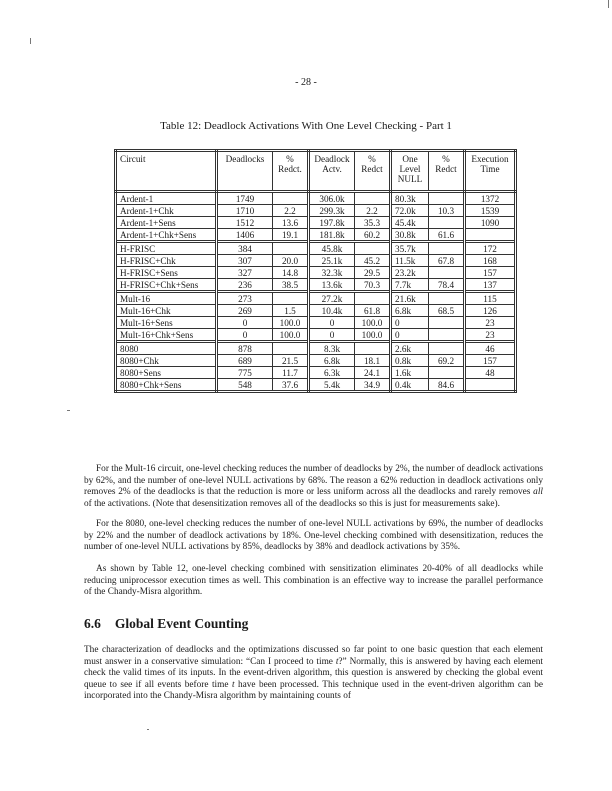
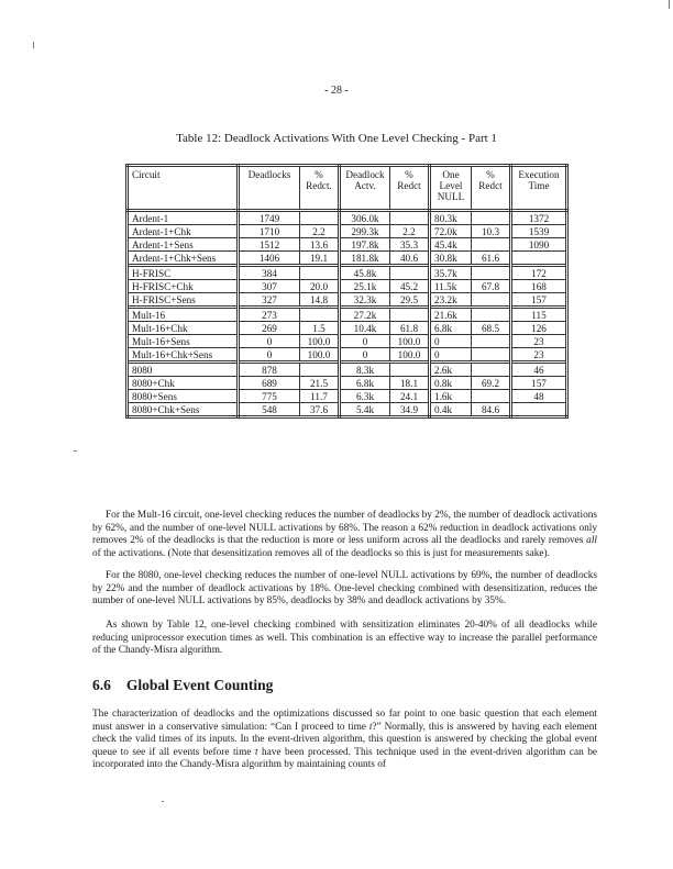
  - 28 -
  Table 12: Deadlock Activations With One Level Checking - Part 1
  Circuit	Deadlocks	%Redct.	DeadlockActv.	%Redct	OneLevelNULL	%Redct	ExecutionTime
  Ardent-1	1749		306.0k		80.3k		1372
  Ardent-1+Chk	1710	2.2	299.3k	2.2	72.0k	10.3	1539
  Ardent-1+Sens	1512	13.6	197.8k	35.3	45.4k		1090
- Ardent-1+Chk+Sens	1406	19.1	181.8k	60.2	30.8k	61.6
+ Ardent-1+Chk+Sens	1406	19.1	181.8k	40.6	30.8k	61.6
  H-FRISC	384		45.8k		35.7k		172
  H-FRISC+Chk	307	20.0	25.1k	45.2	11.5k	67.8	168
  H-FRISC+Sens	327	14.8	32.3k	29.5	23.2k		157
- H-FRISC+Chk+Sens	236	38.5	13.6k	70.3	7.7k	78.4	137
  Mult-16	273		27.2k		21.6k		115
  Mult-16+Chk	269	1.5	10.4k	61.8	6.8k	68.5	126
  Mult-16+Sens	0	100.0	0	100.0	0		23
  Mult-16+Chk+Sens	0	100.0	0	100.0	0		23
  8080	878		8.3k		2.6k		46
  8080+Chk	689	21.5	6.8k	18.1	0.8k	69.2	157
  8080+Sens	775	11.7	6.3k	24.1	1.6k		48
  8080+Chk+Sens	548	37.6	5.4k	34.9	0.4k	84.6
  For the Mult-16 circuit, one-level checking reduces the number of deadlocks by 2%, the number of deadlock activations by 62%, and the number of one-level NULL activations by 68%. The reason a 62% reduction in deadlock activations only removes 2% of the deadlocks is that the reduction is more or less uniform across all the deadlocks and rarely removes all of the activations. (Note that desensitization removes all of the deadlocks so this is just for measurements sake).
  For the 8080, one-level checking reduces the number of one-level NULL activations by 69%, the number of deadlocks by 22% and the number of deadlock activations by 18%. One-level checking combined with desensitization, reduces the number of one-level NULL activations by 85%, deadlocks by 38% and deadlock activations by 35%.
  As shown by Table 12, one-level checking combined with sensitization eliminates 20-40% of all deadlocks while reducing uniprocessor execution times as well. This combination is an effective way to increase the parallel performance of the Chandy-Misra algorithm.
  6.6 Global Event Counting
  The characterization of deadlocks and the optimizations discussed so far point to one basic question that each element must answer in a conservative simulation: “Can I proceed to time t?” Normally, this is answered by having each element check the valid times of its inputs. In the event-driven algorithm, this question is answered by checking the global event queue to see if all events before time t have been processed. This technique used in the event-driven algorithm can be incorporated into the Chandy-Misra algorithm by maintaining counts of
